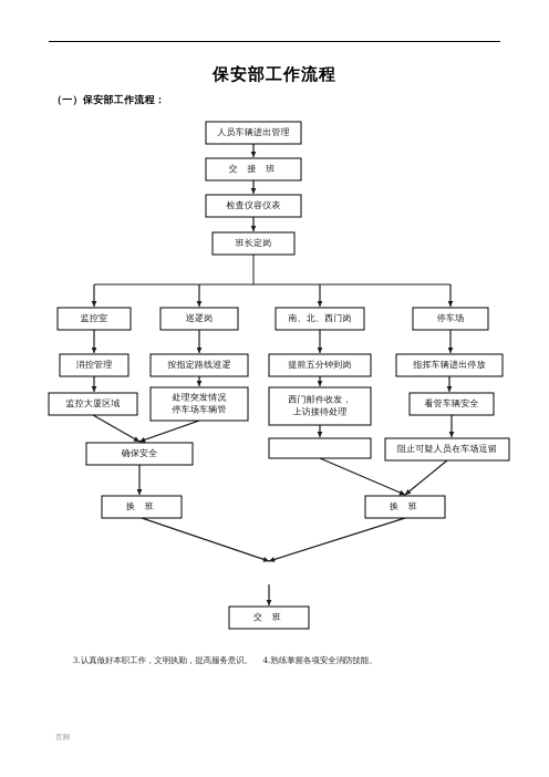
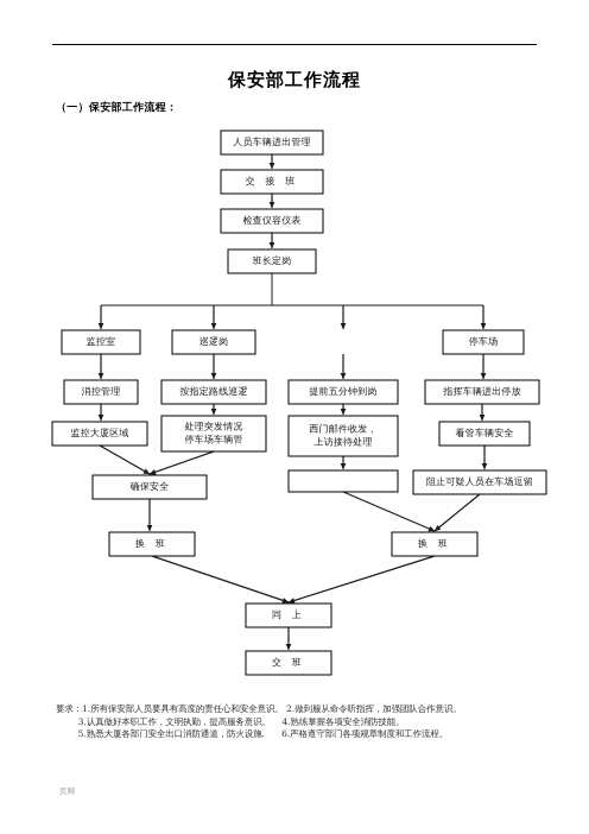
  保安部工作流程
  （一）保安部工作流程：
  人员车辆进出管理
  交 接 班
  检查仪容仪表
  班长定岗
  监控室
  巡逻岗
- 南、北、西门岗
  停车场
  消控管理
  按指定路线巡逻
  提前五分钟到岗
  指挥车辆进出停放
  监控大厦区域
  处理突发情况
  停车场车辆管
  西门邮件收发，
  上访接待处理
  看管车辆安全
  阻止可疑人员在车场逗留
  确保安全
  换 班
  换 班
+ 同 上
  交 班
+ 要求：1.所有保安部人员要具有高度的责任心和安全意识。 2.做到服从命令听指挥，加强团队合作意识。
  3.认真做好本职工作，文明执勤，提高服务意识。 4.熟练掌握各项安全消防技能。
+ 5.熟悉大厦各部门安全出口消防通道，防火设施. 6.严格遵守部门各项规章制度和工作流程。
  页脚
